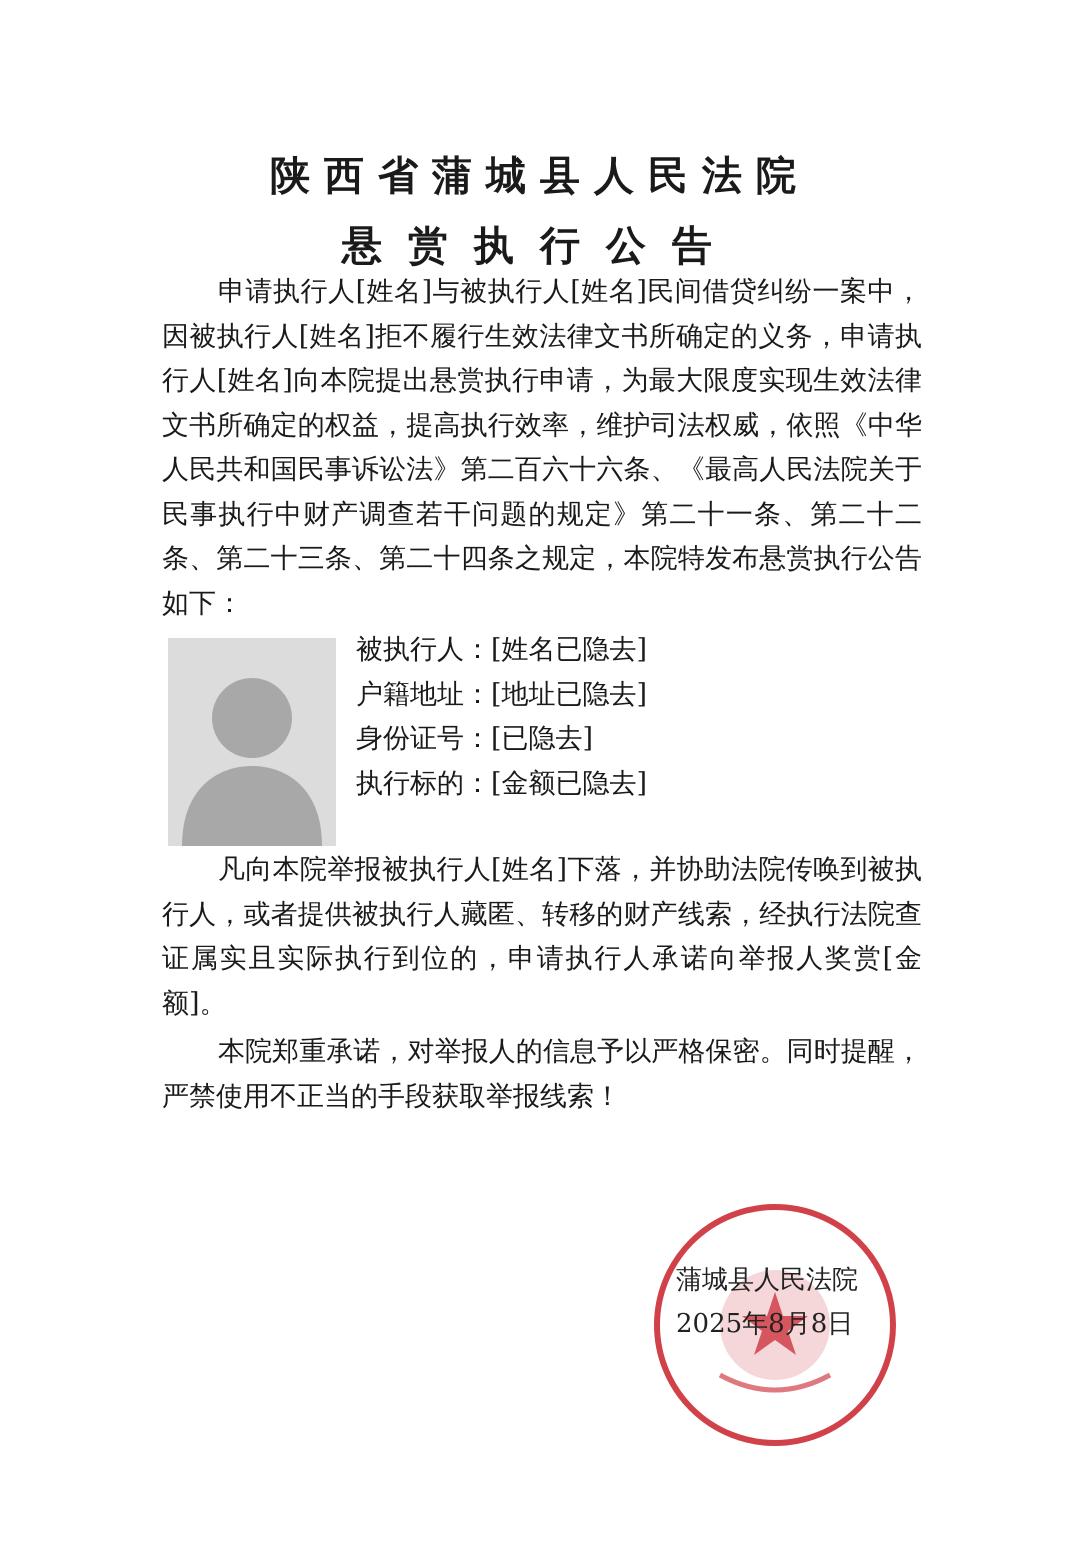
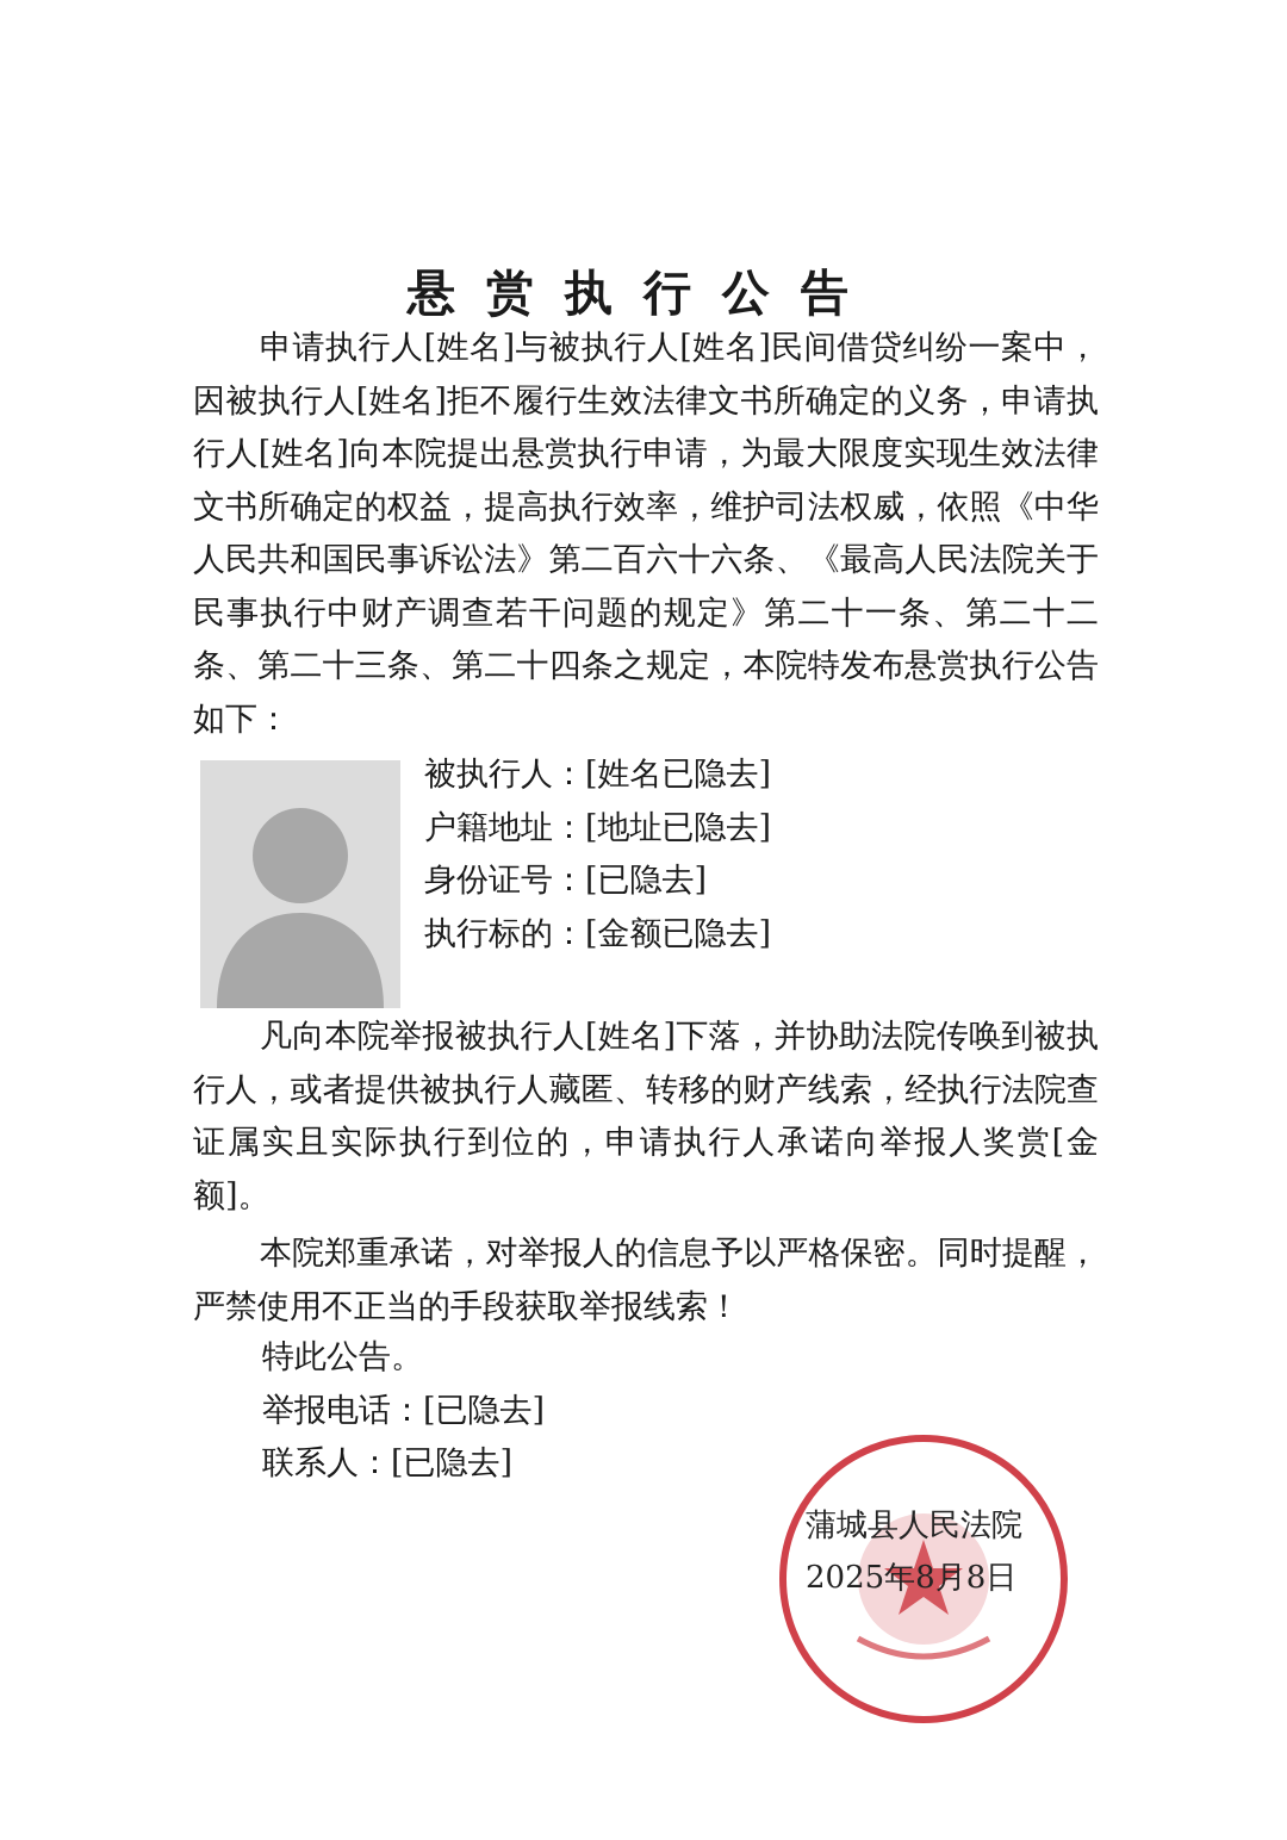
- 陕西省蒲城县人民法院
  悬赏执行公告
  申请执行人[姓名]与被执行人[姓名]民间借贷纠纷一案中，因被执行人[姓名]拒不履行生效法律文书所确定的义务，申请执行人[姓名]向本院提出悬赏执行申请，为最大限度实现生效法律文书所确定的权益，提高执行效率，维护司法权威，依照《中华人民共和国民事诉讼法》第二百六十六条、《最高人民法院关于民事执行中财产调查若干问题的规定》第二十一条、第二十二条、第二十三条、第二十四条之规定，本院特发布悬赏执行公告如下：
  被执行人：[姓名已隐去]
  户籍地址：[地址已隐去]
  身份证号：[已隐去]
  执行标的：[金额已隐去]
  凡向本院举报被执行人[姓名]下落，并协助法院传唤到被执行人，或者提供被执行人藏匿、转移的财产线索，经执行法院查证属实且实际执行到位的，申请执行人承诺向举报人奖赏[金额]。
  本院郑重承诺，对举报人的信息予以严格保密。同时提醒，严禁使用不正当的手段获取举报线索！
+ 特此公告。
+ 举报电话：[已隐去]
+ 联系人：[已隐去]
  蒲城县人民法院
  2025年8月8日
